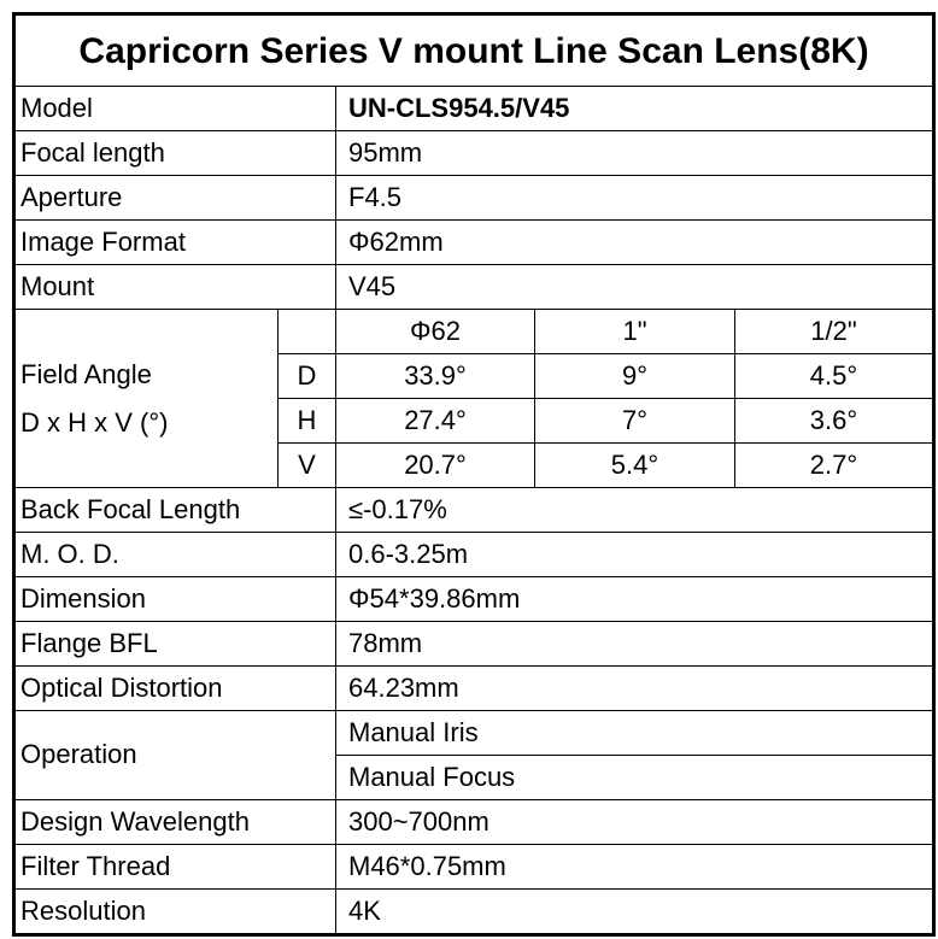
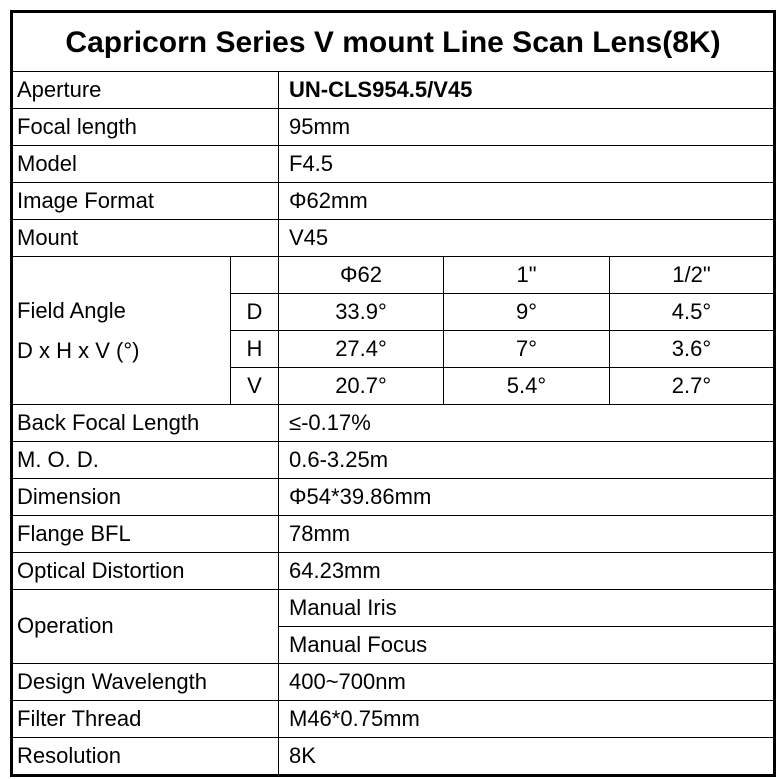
  Capricorn Series V mount Line Scan Lens(8K)
- Model	UN-CLS954.5/V45
+ Aperture	UN-CLS954.5/V45
  Focal length	95mm
- Aperture	F4.5
+ Model	F4.5
  Image Format	Φ62mm
  Mount	V45
  Field Angle D x H x V (°)		Φ62	1"	1/2"
  D	33.9°	9°	4.5°
  H	27.4°	7°	3.6°
  V	20.7°	5.4°	2.7°
  Back Focal Length	≤-0.17%
  M. O. D.	0.6-3.25m
  Dimension	Φ54*39.86mm
  Flange BFL	78mm
  Optical Distortion	64.23mm
  Operation	Manual Iris
  Manual Focus
- Design Wavelength	300~700nm
+ Design Wavelength	400~700nm
  Filter Thread	M46*0.75mm
- Resolution	4K
+ Resolution	8K
